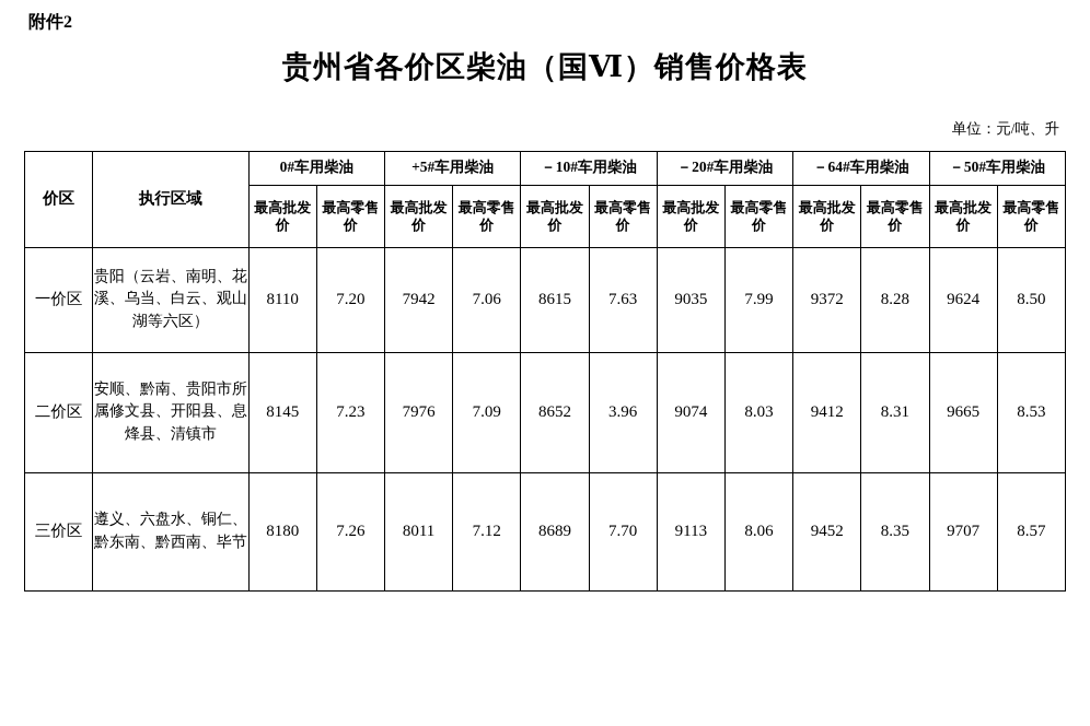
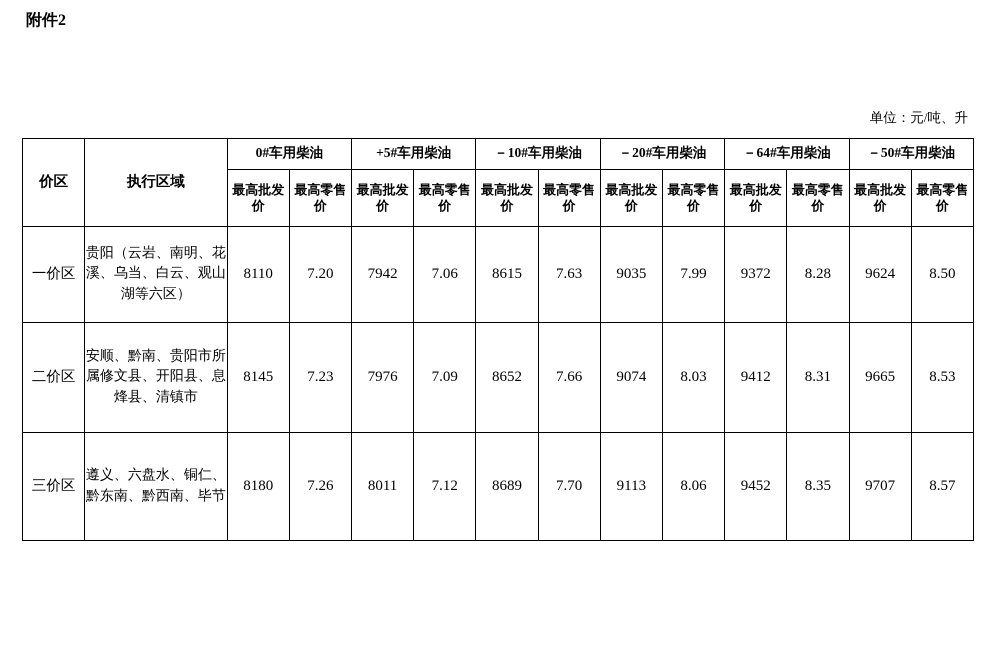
  附件2
- 贵州省各价区柴油（国Ⅵ）销售价格表
  单位：元/吨、升
  价区	执行区域	0#车用柴油	+5#车用柴油	－10#车用柴油	－20#车用柴油	－64#车用柴油	－50#车用柴油
  最高批发价	最高零售价	最高批发价	最高零售价	最高批发价	最高零售价	最高批发价	最高零售价	最高批发价	最高零售价	最高批发价	最高零售价
  一价区	贵阳（云岩、南明、花溪、乌当、白云、观山湖等六区）	8110	7.20	7942	7.06	8615	7.63	9035	7.99	9372	8.28	9624	8.50
- 二价区	安顺、黔南、贵阳市所属修文县、开阳县、息烽县、清镇市	8145	7.23	7976	7.09	8652	3.96	9074	8.03	9412	8.31	9665	8.53
+ 二价区	安顺、黔南、贵阳市所属修文县、开阳县、息烽县、清镇市	8145	7.23	7976	7.09	8652	7.66	9074	8.03	9412	8.31	9665	8.53
  三价区	遵义、六盘水、铜仁、黔东南、黔西南、毕节	8180	7.26	8011	7.12	8689	7.70	9113	8.06	9452	8.35	9707	8.57
